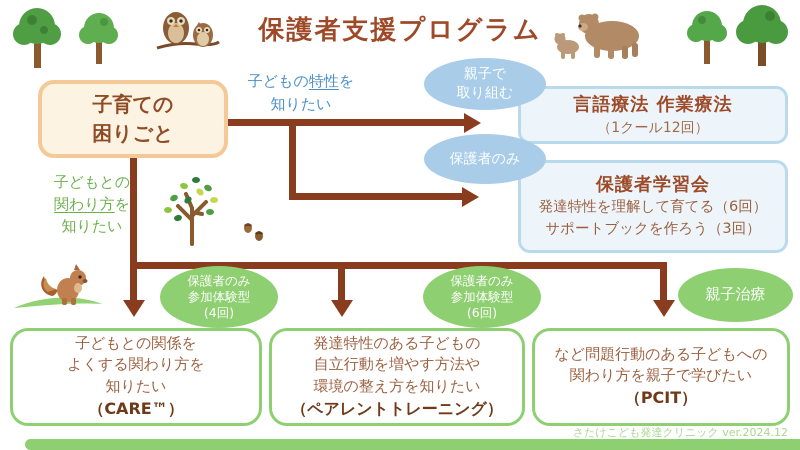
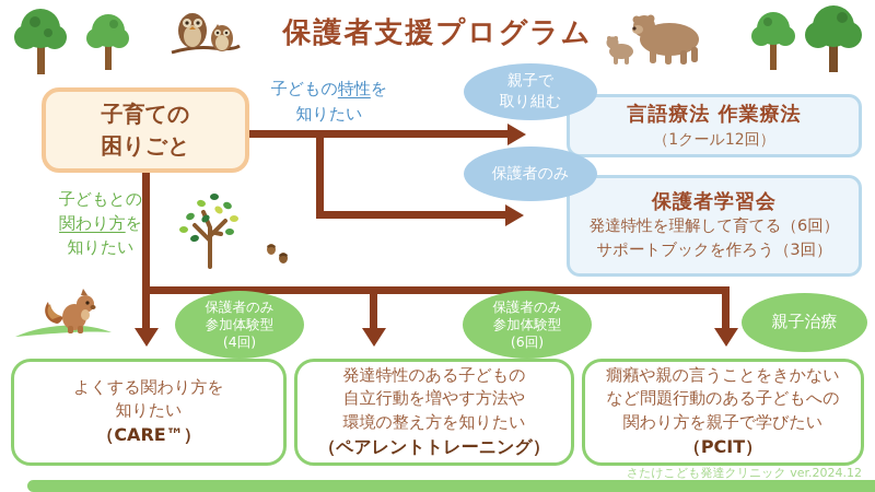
  保護者支援プログラム
  子育ての
  困りごと
  子どもの特性を
  知りたい
  子どもとの
  関わり方を
  知りたい
  親子で
  取り組む
  保護者のみ
  言語療法 作業療法
  （1クール12回）
  保護者学習会
  発達特性を理解して育てる（6回）
  サポートブックを作ろう（3回）
  保護者のみ
  参加体験型
  (4回)
  保護者のみ
  参加体験型
  (6回)
  親子治療
- 子どもとの関係を
  よくする関わり方を
  知りたい
  （CARE™）
  発達特性のある子どもの
  自立行動を増やす方法や
  環境の整え方を知りたい
  （ペアレントトレーニング）
+ 癇癪や親の言うことをきかない
  など問題行動のある子どもへの
  関わり方を親子で学びたい
  （PCIT）
  さたけこども発達クリニック ver.2024.12
